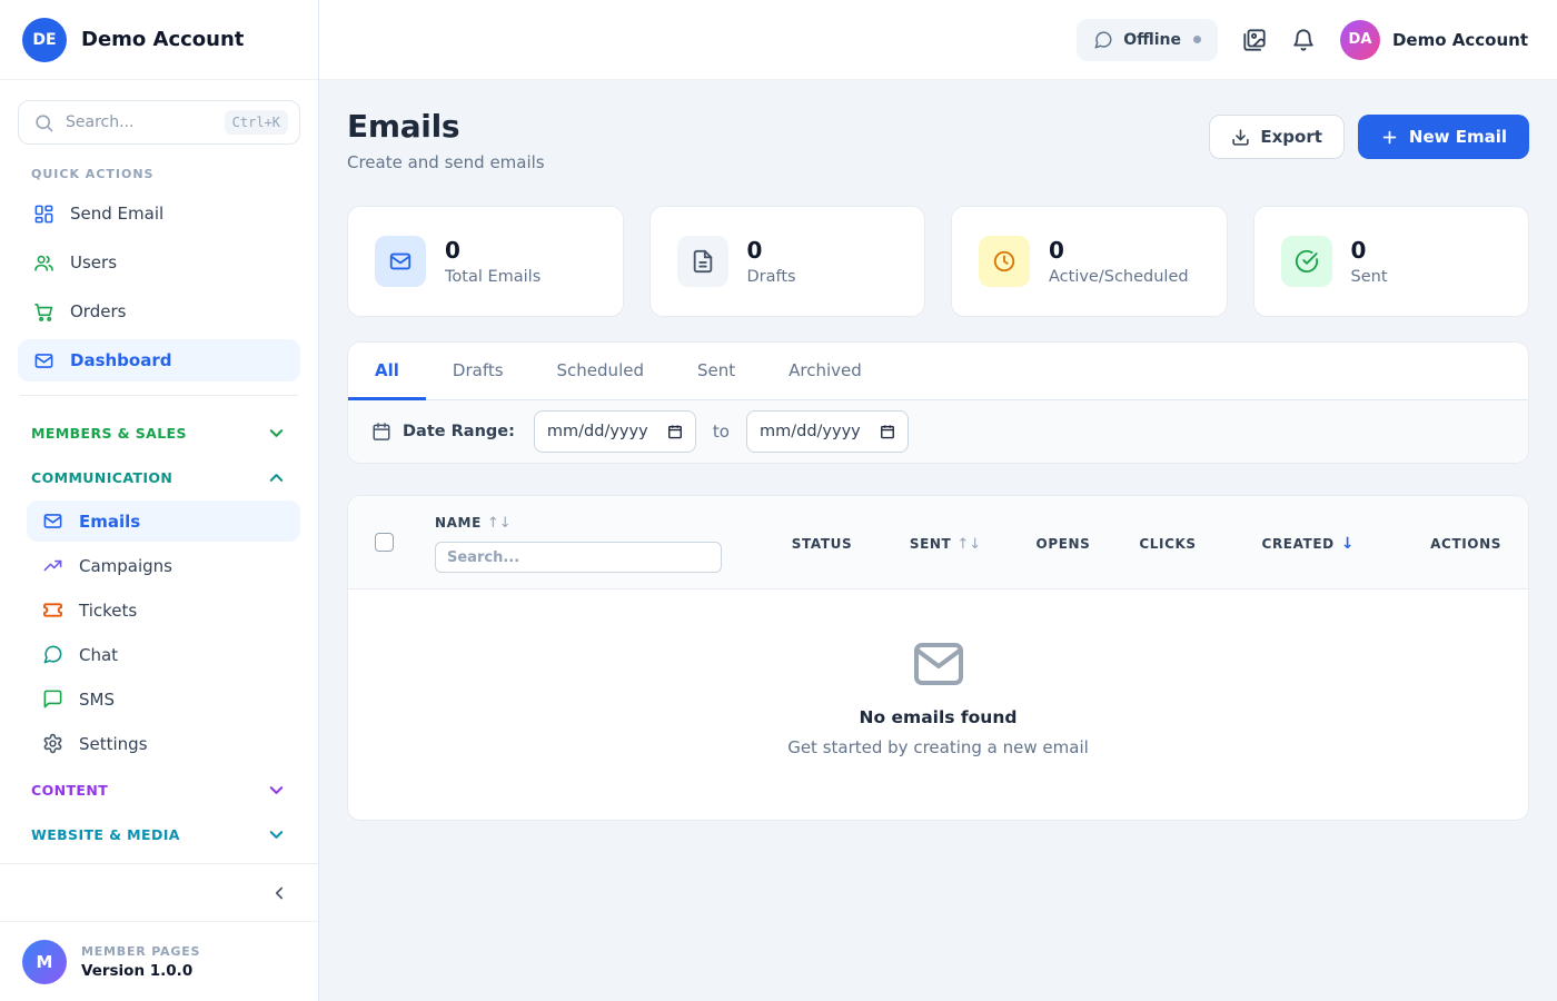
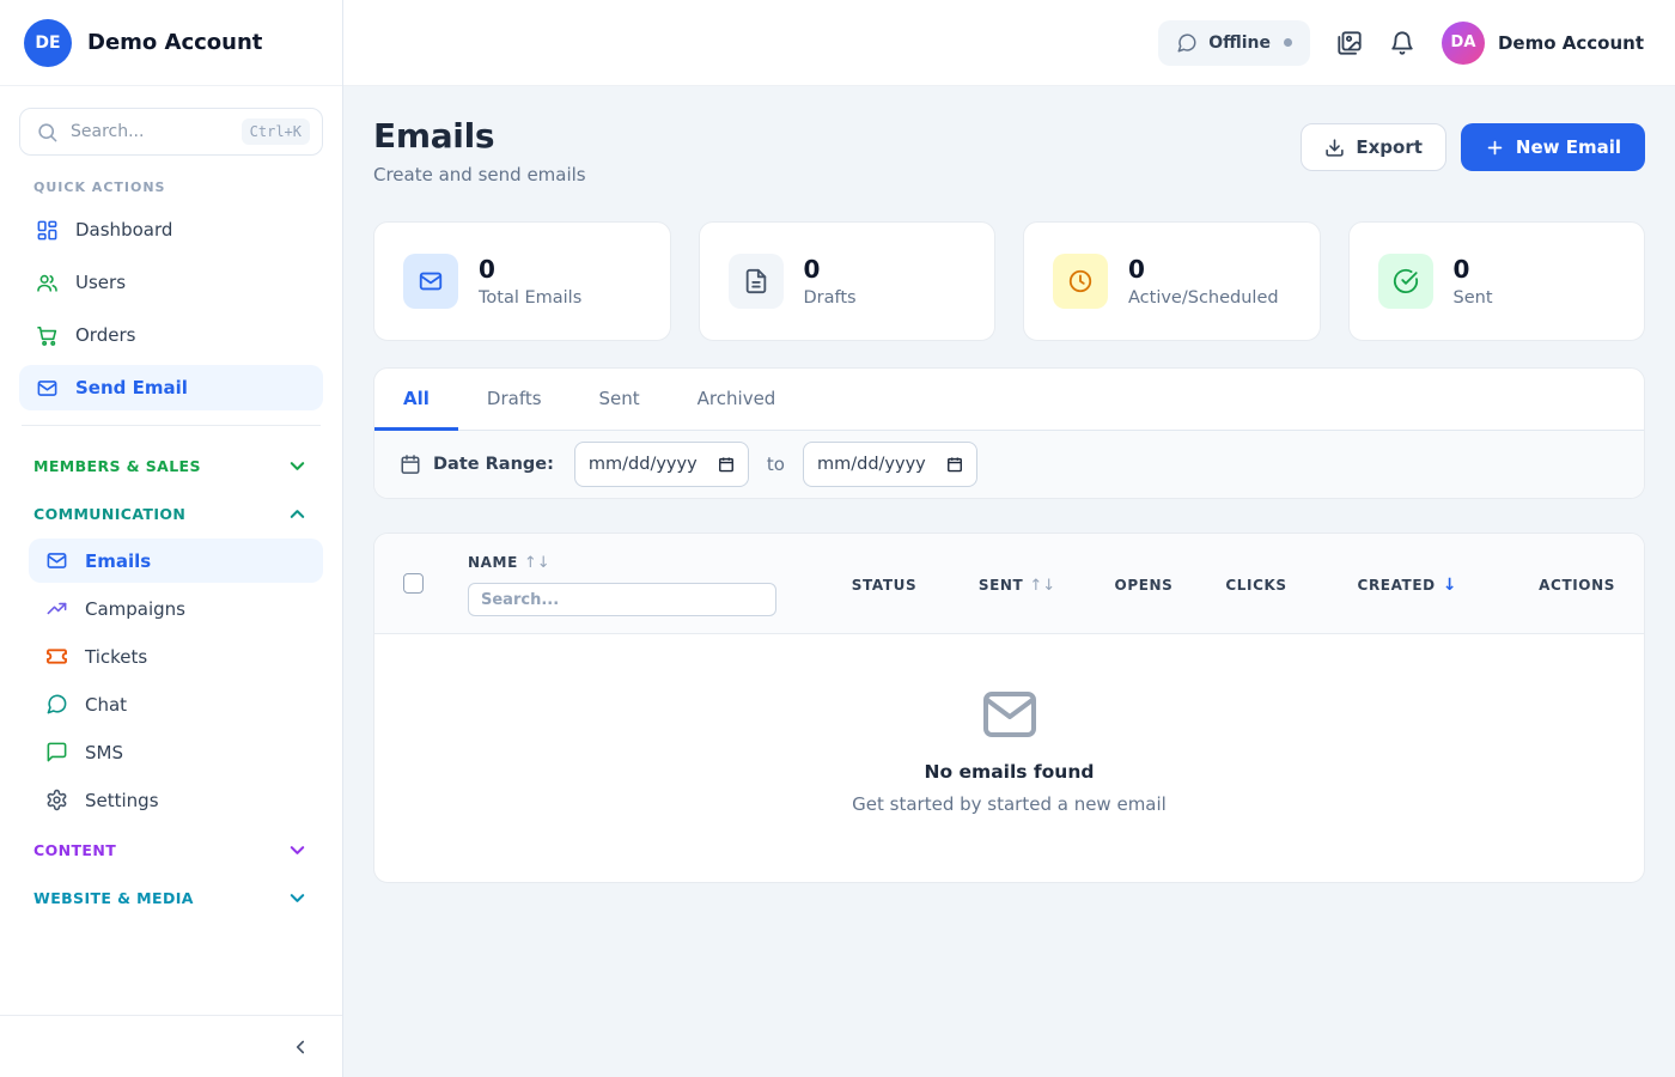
  DE
  Demo Account
  Search...
  Ctrl+K
  QUICK ACTIONS
- Send Email
+ Dashboard
  Users
  Orders
- Dashboard
+ Send Email
  MEMBERS & SALES
  COMMUNICATION
  Emails
  Campaigns
  Tickets
  Chat
  SMS
  Settings
  CONTENT
  WEBSITE & MEDIA
- M
- MEMBER PAGES
- Version 1.0.0
  Offline
  DA
  Demo Account
  Emails
  Create and send emails
  Export
  New Email
  0
  Total Emails
  0
  Drafts
  0
  Active/Scheduled
  0
  Sent
  All
  Drafts
- Scheduled
  Sent
  Archived
  Date Range:
  mm/dd/yyyy
  to
  mm/dd/yyyy
  NAME ↑↓
  Search...
  STATUS
  SENT ↑↓
  OPENS
  CLICKS
  CREATED ↓
  ACTIONS
  No emails found
- Get started by creating a new email
+ Get started by started a new email
